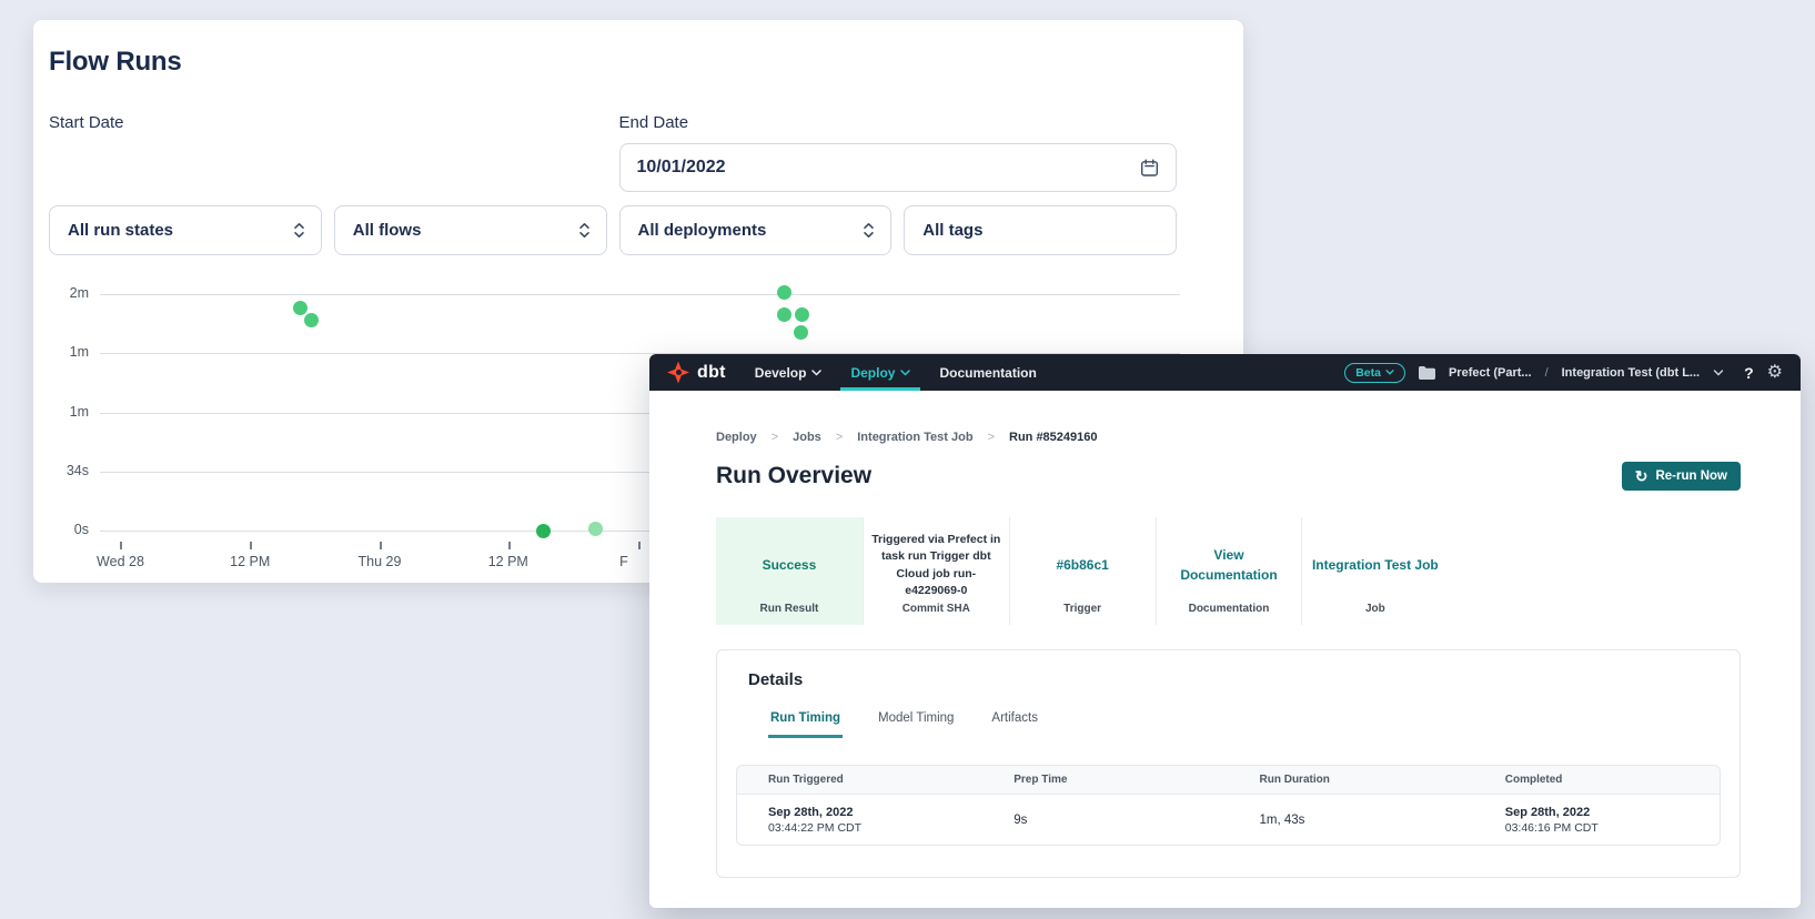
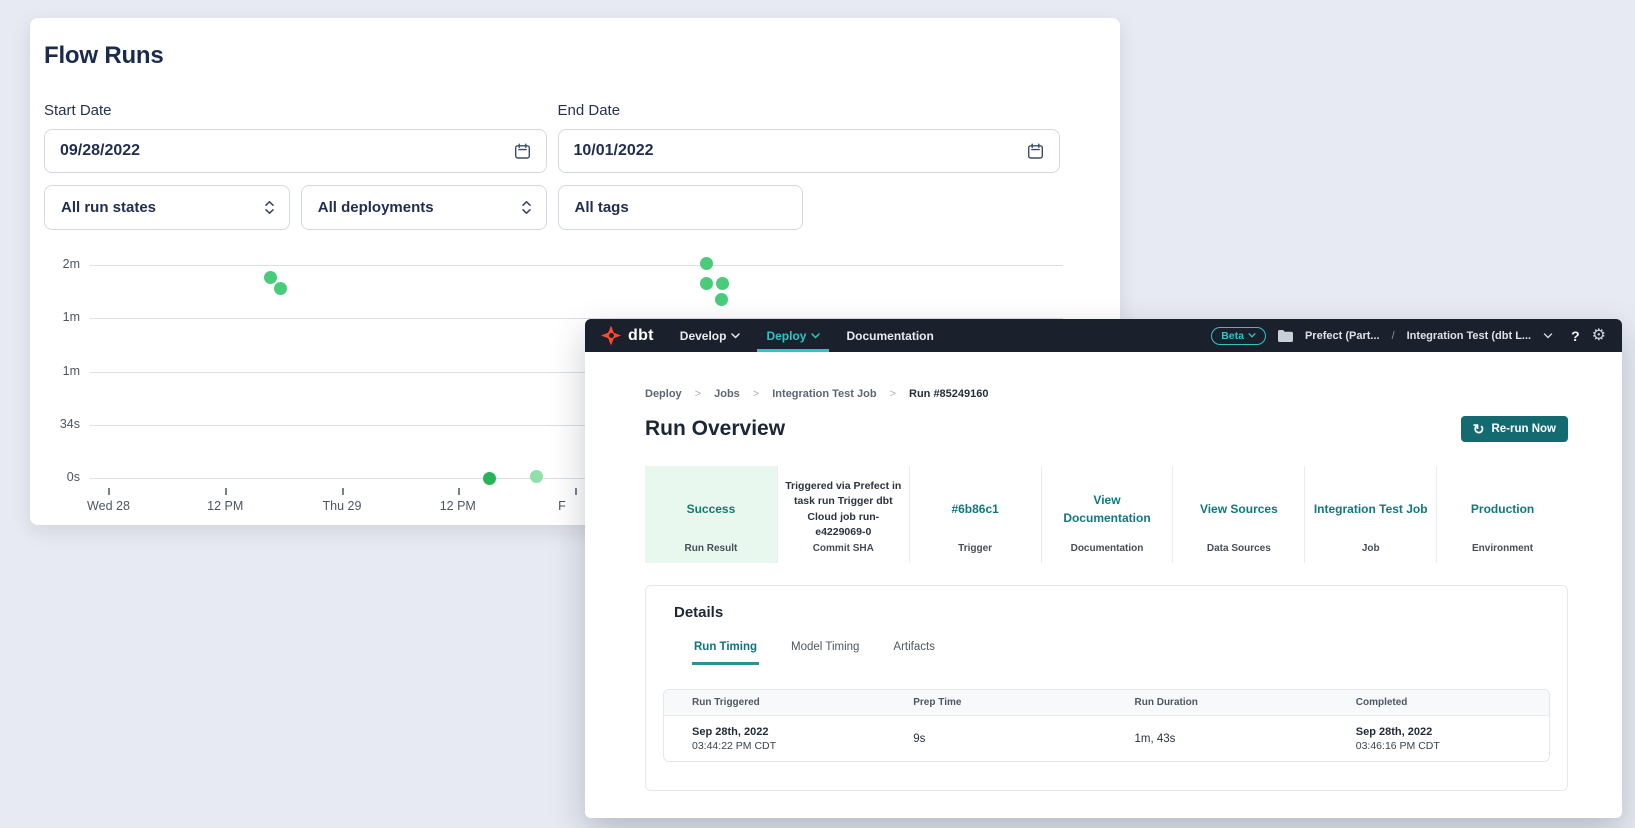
  Flow Runs
  Start Date
+ 09/28/2022
  End Date
  10/01/2022
  All run states
- All flows
  All deployments
  All tags
  2m
  1m
  1m
  34s
  0s
  Wed 28
  12 PM
  Thu 29
  12 PM
  F
  dbt
  Develop
  Deploy
  Documentation
  Beta
  Prefect (Part...
  /
  Integration Test (dbt L...
  ?
  ⚙
  Deploy
  >
  Jobs
  >
  Integration Test Job
  >
  Run #85249160
  Run Overview
  ↻
  Re-run Now
  Success
  Run Result
  Triggered via Prefect in task run Trigger dbt Cloud job run-e4229069-0
  Commit SHA
  #6b86c1
  Trigger
  View Documentation
  Documentation
+ View Sources
+ Data Sources
  Integration Test Job
  Job
+ Production
+ Environment
  Details
  Run Timing
  Model Timing
  Artifacts
  Run Triggered
  Prep Time
  Run Duration
  Completed
  Sep 28th, 2022
  03:44:22 PM CDT
  9s
  1m, 43s
  Sep 28th, 2022
  03:46:16 PM CDT
